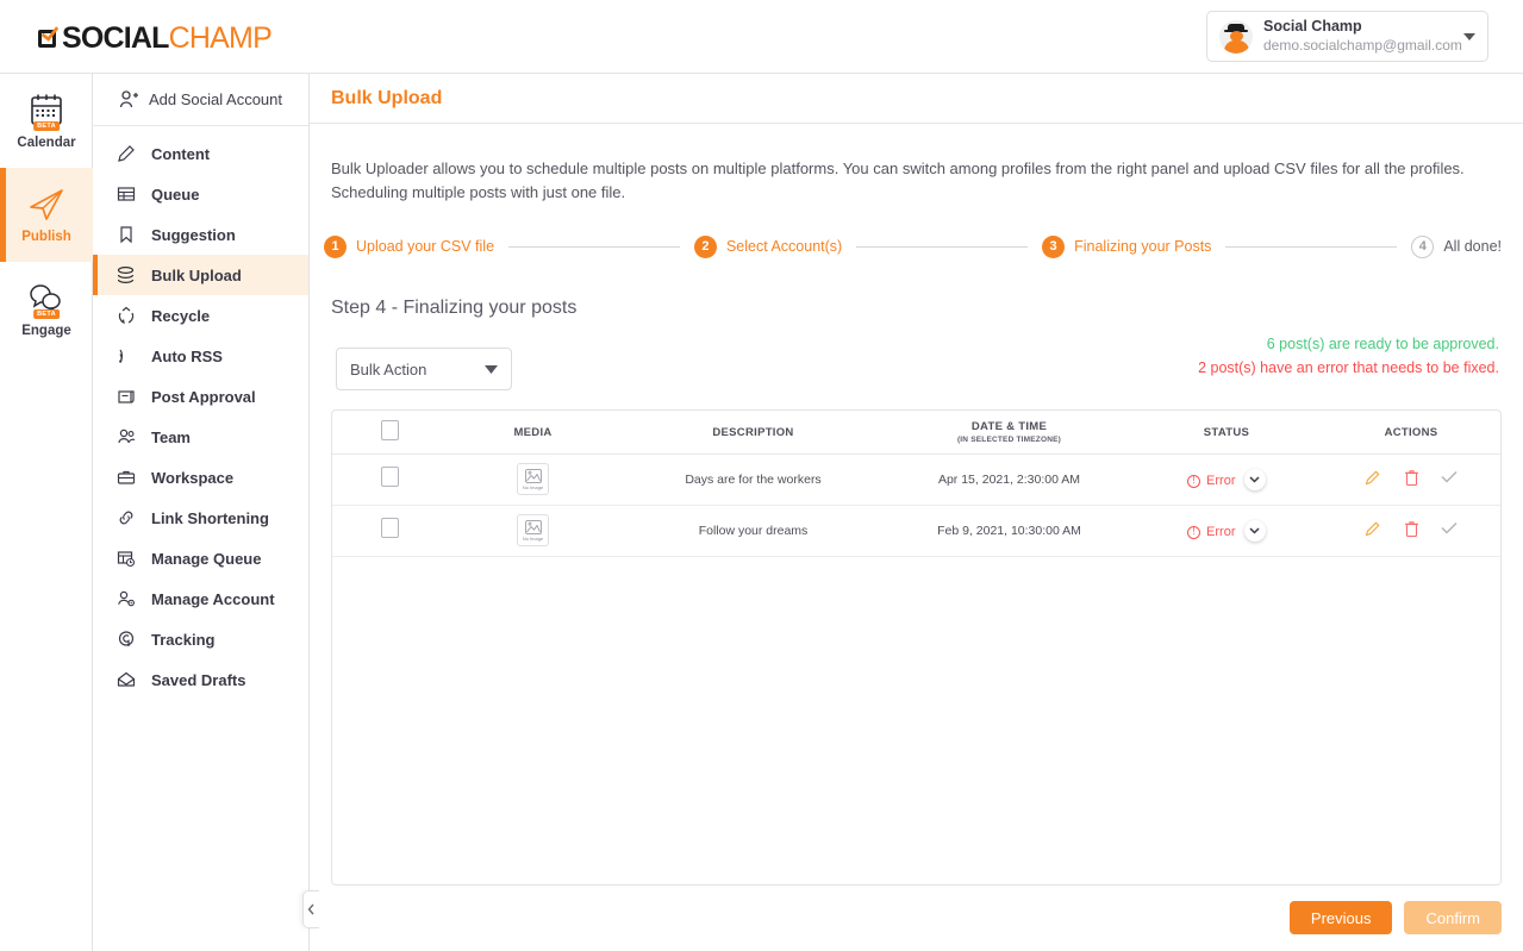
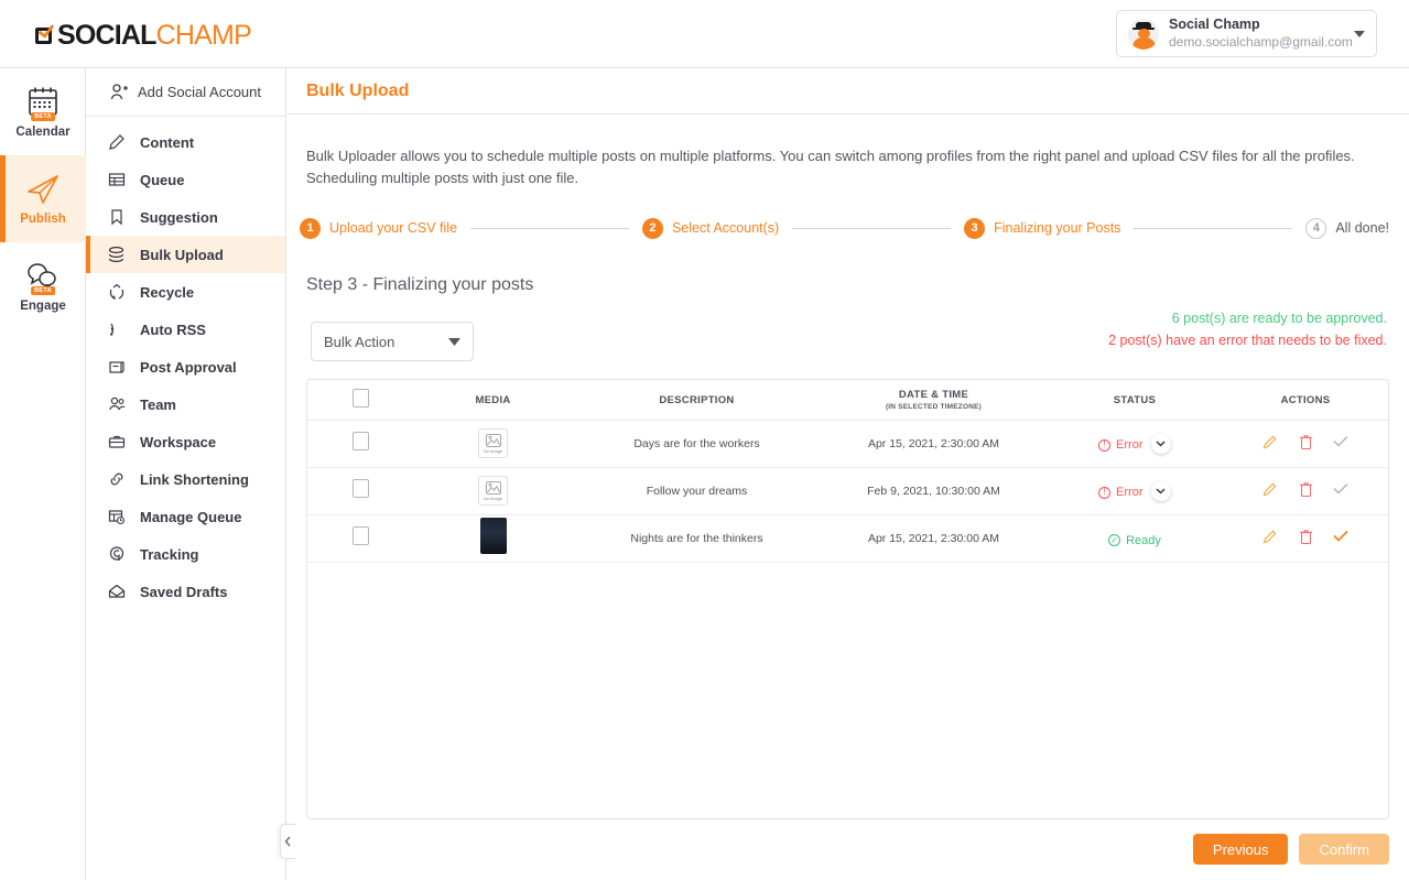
  SOCIAL
  CHAMP
  Social Champ
  demo.socialchamp@gmail.com
  Calendar
  Publish
  Engage
  Add Social Account
  Content
  Queue
  Suggestion
  Bulk Upload
  Recycle
  Auto RSS
  Post Approval
  Team
  Workspace
  Link Shortening
  Manage Queue
- Manage Account
  Tracking
  Saved Drafts
  Bulk Upload
  Bulk Uploader allows you to schedule multiple posts on multiple platforms. You can switch among profiles from the right panel and upload CSV files for all the profiles. Scheduling multiple posts with just one file.
  1
  Upload your CSV file
  2
  Select Account(s)
  3
  Finalizing your Posts
  4
  All done!
- Step 4 - Finalizing your posts
+ Step 3 - Finalizing your posts
  Bulk Action
  6 post(s) are ready to be approved.
  2 post(s) have an error that needs to be fixed.
  		Days are for the workers	Apr 15, 2021, 2:30:00 AM	! Error
  		Follow your dreams	Feb 9, 2021, 10:30:00 AM	! Error
+ 		Nights are for the thinkers	Apr 15, 2021, 2:30:00 AM	✓ Ready
  Previous
  Confirm
